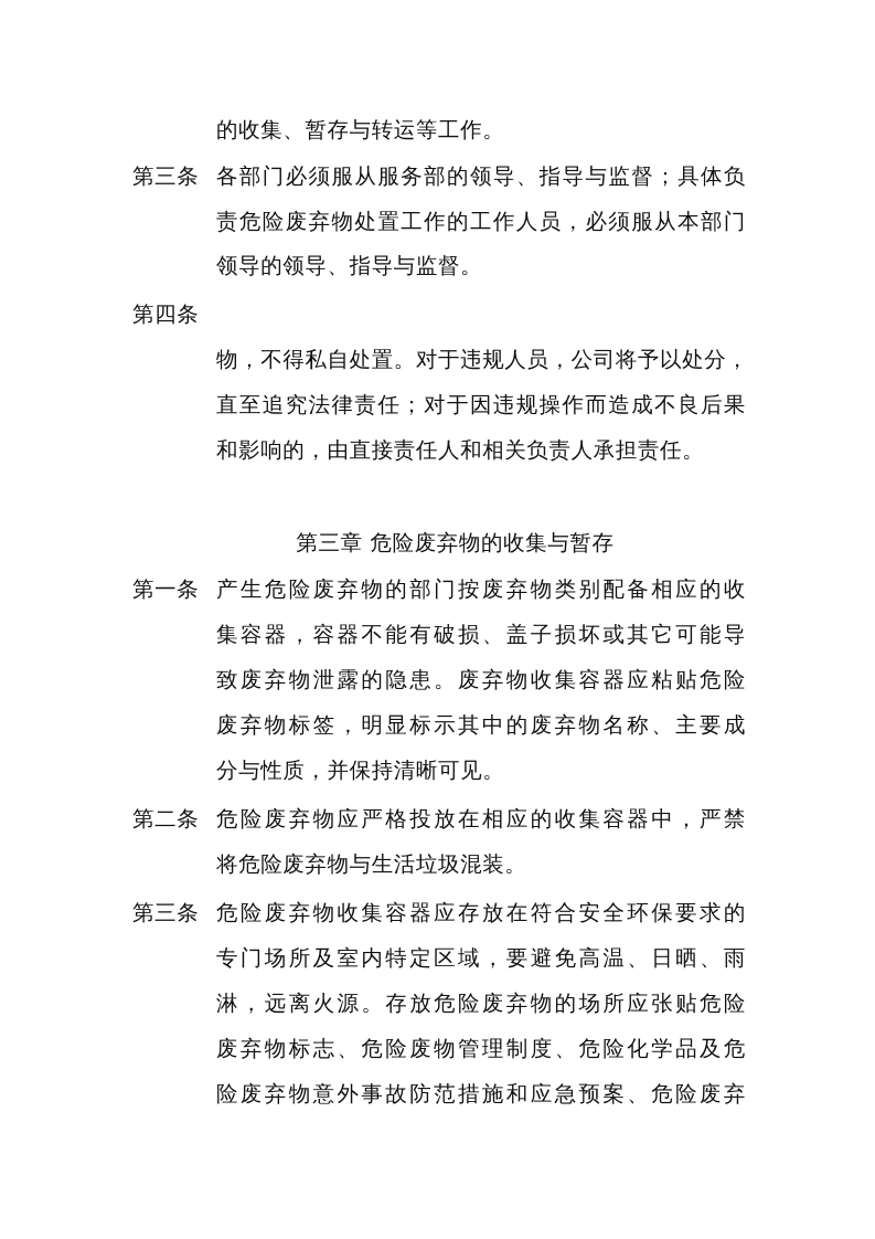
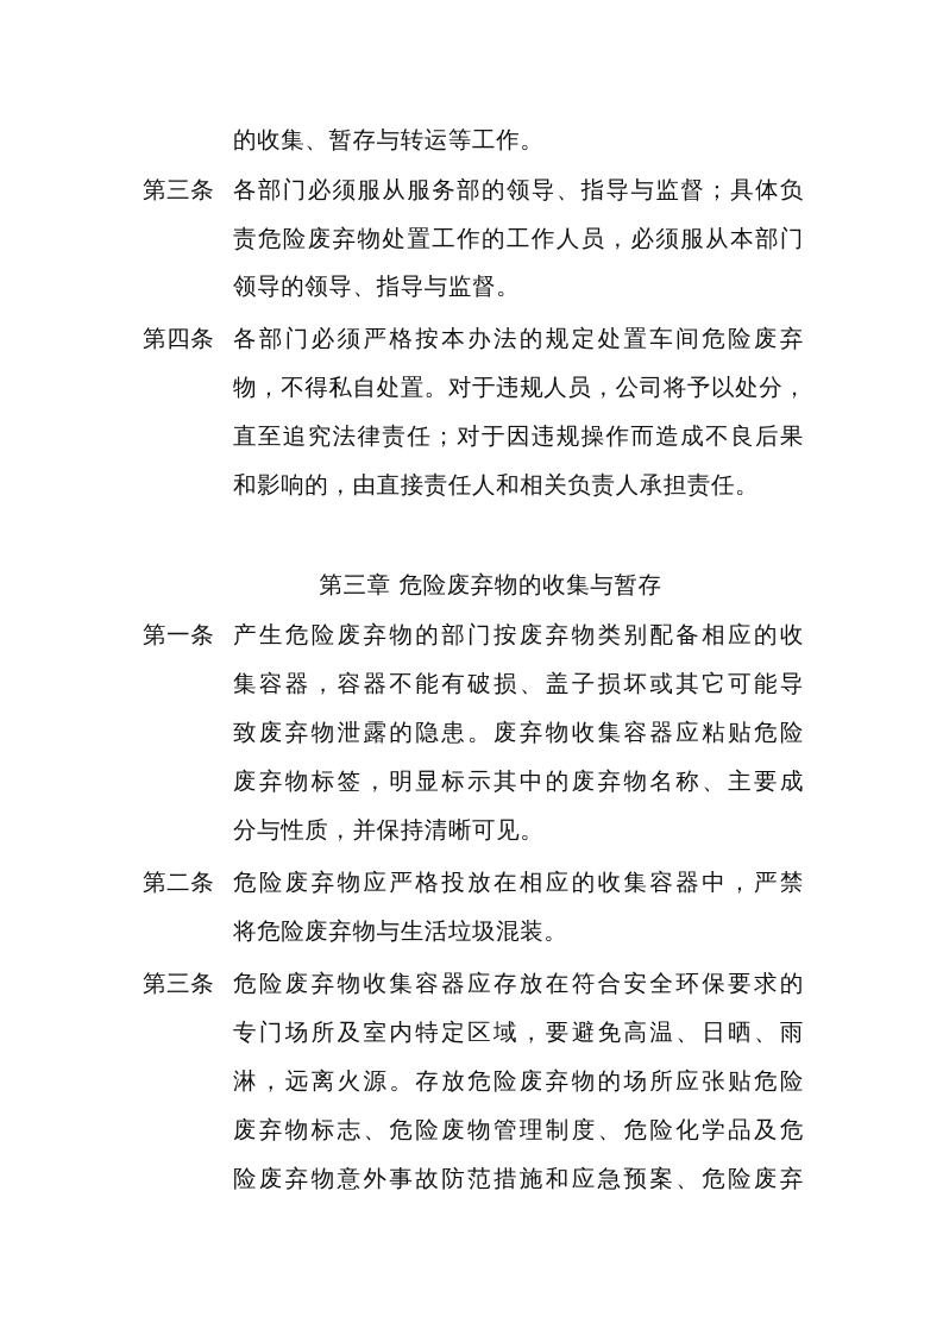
  的收集、暂存与转运等工作。
  第三条
  各部门必须服从服务部的领导、指导与监督；具体负
  责危险废弃物处置工作的工作人员，必须服从本部门
  领导的领导、指导与监督。
  第四条
+ 各部门必须严格按本办法的规定处置车间危险废弃
  物，不得私自处置。对于违规人员，公司将予以处分，
  直至追究法律责任；对于因违规操作而造成不良后果
  和影响的，由直接责任人和相关负责人承担责任。
  第三章 危险废弃物的收集与暂存
  第一条
  产生危险废弃物的部门按废弃物类别配备相应的收
  集容器，容器不能有破损、盖子损坏或其它可能导
  致废弃物泄露的隐患。废弃物收集容器应粘贴危险
  废弃物标签，明显标示其中的废弃物名称、主要成
  分与性质，并保持清晰可见。
  第二条
  危险废弃物应严格投放在相应的收集容器中，严禁
  将危险废弃物与生活垃圾混装。
  第三条
  危险废弃物收集容器应存放在符合安全环保要求的
  专门场所及室内特定区域，要避免高温、日晒、雨
  淋，远离火源。存放危险废弃物的场所应张贴危险
  废弃物标志、危险废物管理制度、危险化学品及危
  险废弃物意外事故防范措施和应急预案、危险废弃
